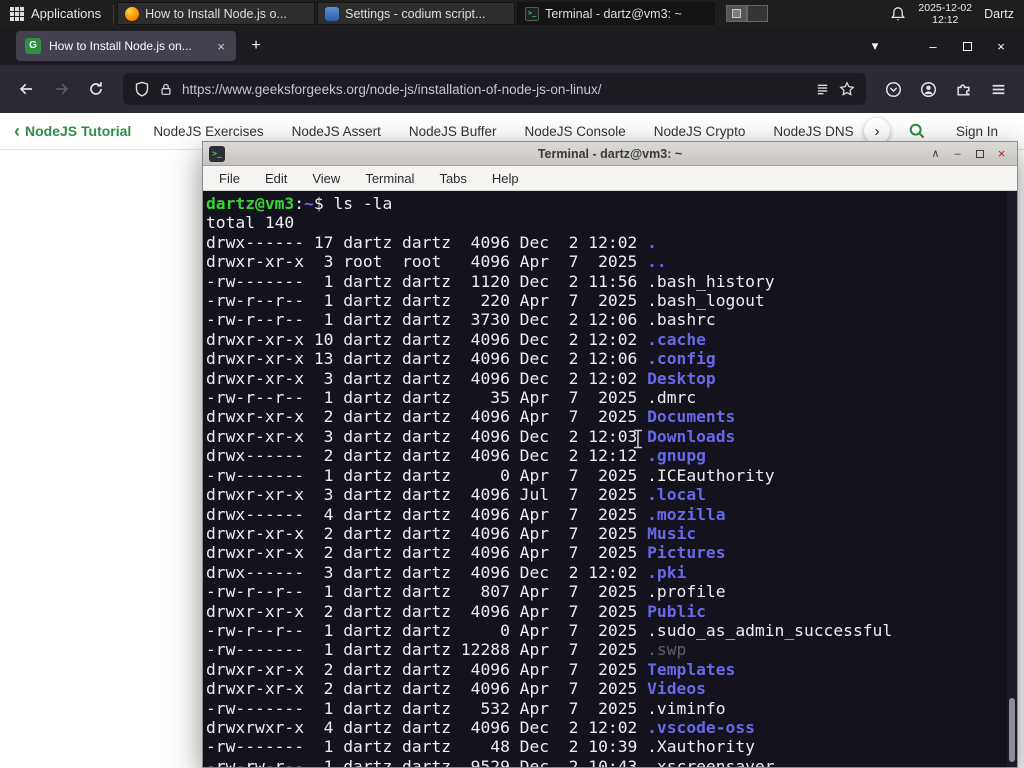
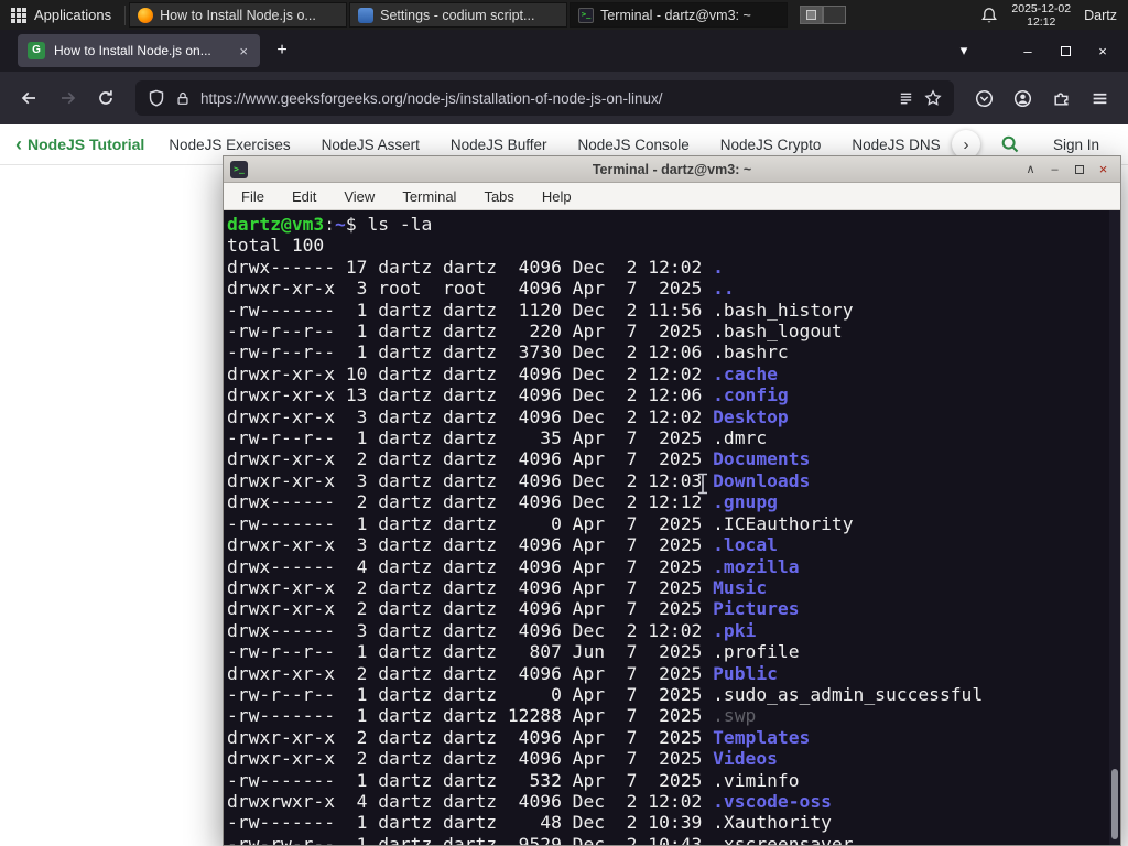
  Applications
  How to Install Node.js o...
  Settings - codium script...
  >_
  Terminal - dartz@vm3: ~
  2025-12-02
  12:12
  Dartz
  G
  How to Install Node.js on...
  ×
  +
  ▾
  –
  ×
  https://www.geeksforgeeks.org/node-js/installation-of-node-js-on-linux/
  ‹
  NodeJS Tutorial
  NodeJS Exercises
  NodeJS Assert
  NodeJS Buffer
  NodeJS Console
  NodeJS Crypto
  NodeJS DNS
  ›
  Sign In
  >_
  Terminal - dartz@vm3: ~
  ∧
  –
  ×
  File
  Edit
  View
  Terminal
  Tabs
  Help
  dartz@vm3:~$ ls -la
- total 140
+ total 100
  drwx------ 17 dartz dartz 4096 Dec 2 12:02 .
  drwxr-xr-x 3 root root 4096 Apr 7 2025 ..
  -rw------- 1 dartz dartz 1120 Dec 2 11:56 .bash_history
  -rw-r--r-- 1 dartz dartz 220 Apr 7 2025 .bash_logout
  -rw-r--r-- 1 dartz dartz 3730 Dec 2 12:06 .bashrc
  drwxr-xr-x 10 dartz dartz 4096 Dec 2 12:02 .cache
  drwxr-xr-x 13 dartz dartz 4096 Dec 2 12:06 .config
  drwxr-xr-x 3 dartz dartz 4096 Dec 2 12:02 Desktop
  -rw-r--r-- 1 dartz dartz 35 Apr 7 2025 .dmrc
  drwxr-xr-x 2 dartz dartz 4096 Apr 7 2025 Documents
  drwxr-xr-x 3 dartz dartz 4096 Dec 2 12:03 Downloads
  drwx------ 2 dartz dartz 4096 Dec 2 12:12 .gnupg
  -rw------- 1 dartz dartz 0 Apr 7 2025 .ICEauthority
- drwxr-xr-x 3 dartz dartz 4096 Jul 7 2025 .local
+ drwxr-xr-x 3 dartz dartz 4096 Apr 7 2025 .local
  drwx------ 4 dartz dartz 4096 Apr 7 2025 .mozilla
  drwxr-xr-x 2 dartz dartz 4096 Apr 7 2025 Music
  drwxr-xr-x 2 dartz dartz 4096 Apr 7 2025 Pictures
  drwx------ 3 dartz dartz 4096 Dec 2 12:02 .pki
- -rw-r--r-- 1 dartz dartz 807 Apr 7 2025 .profile
+ -rw-r--r-- 1 dartz dartz 807 Jun 7 2025 .profile
  drwxr-xr-x 2 dartz dartz 4096 Apr 7 2025 Public
  -rw-r--r-- 1 dartz dartz 0 Apr 7 2025 .sudo_as_admin_successful
  -rw------- 1 dartz dartz 12288 Apr 7 2025 .swp
  drwxr-xr-x 2 dartz dartz 4096 Apr 7 2025 Templates
  drwxr-xr-x 2 dartz dartz 4096 Apr 7 2025 Videos
  -rw------- 1 dartz dartz 532 Apr 7 2025 .viminfo
  drwxrwxr-x 4 dartz dartz 4096 Dec 2 12:02 .vscode-oss
  -rw------- 1 dartz dartz 48 Dec 2 10:39 .Xauthority
  -rw-rw-r-- 1 dartz dartz 9529 Dec 2 10:43 .xscreensaver
